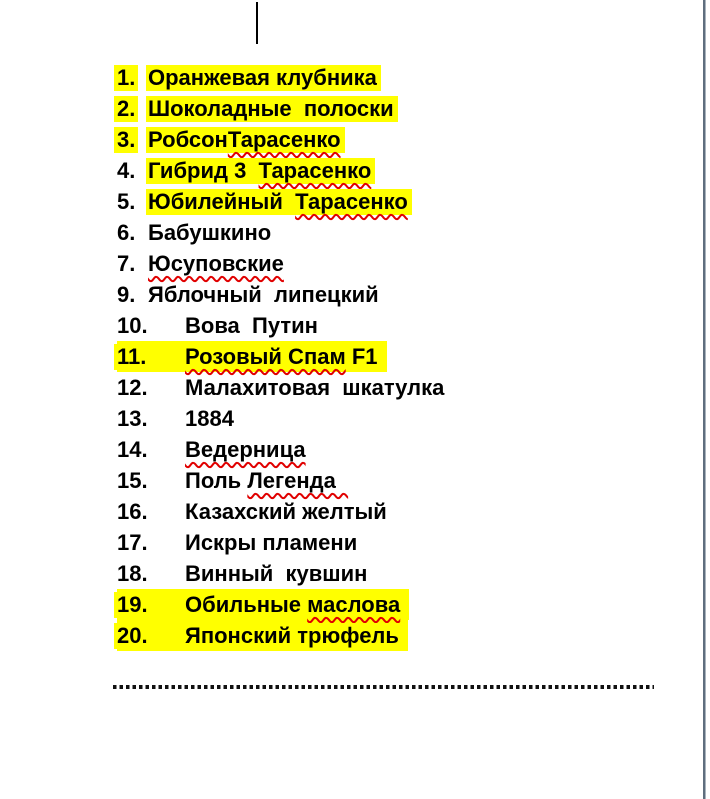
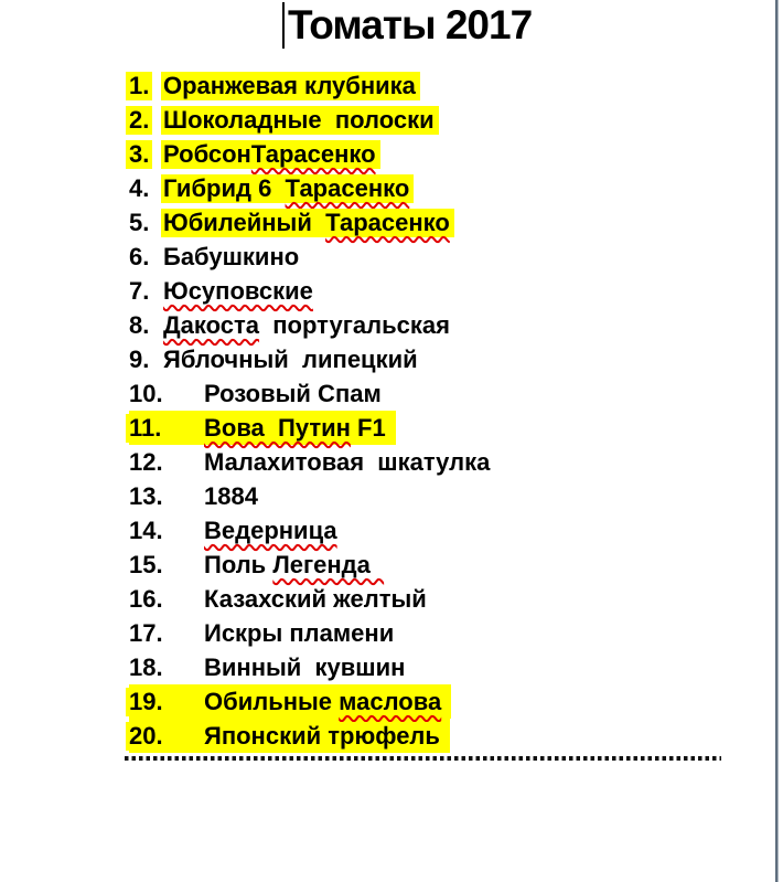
+ Томаты 2017
  1.
  Оранжевая клубника
  2.
  Шоколадные полоски
  3.
  РобсонТарасенко
  4.
- Гибрид 3 Тарасенко
+ Гибрид 6 Тарасенко
  5.
  Юбилейный Тарасенко
  6.
  Бабушкино
  7.
  Юсуповские
+ 8.
+ Дакоста португальская
  9.
  Яблочный липецкий
  10.
- Вова Путин
+ Розовый Спам
  11.
- Розовый Спам F1
+ Вова Путин F1
  12.
  Малахитовая шкатулка
  13.
  1884
  14.
  Ведерница
  15.
  Поль Легенда
  16.
  Казахский желтый
  17.
  Искры пламени
  18.
  Винный кувшин
  19.
  Обильные маслова
  20.
  Японский трюфель
